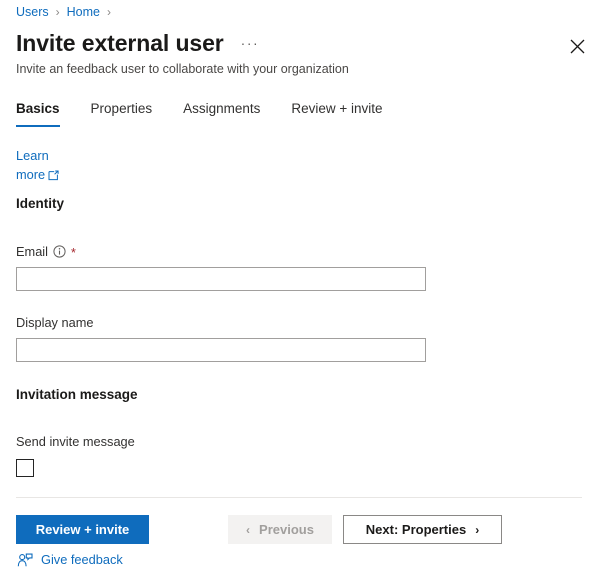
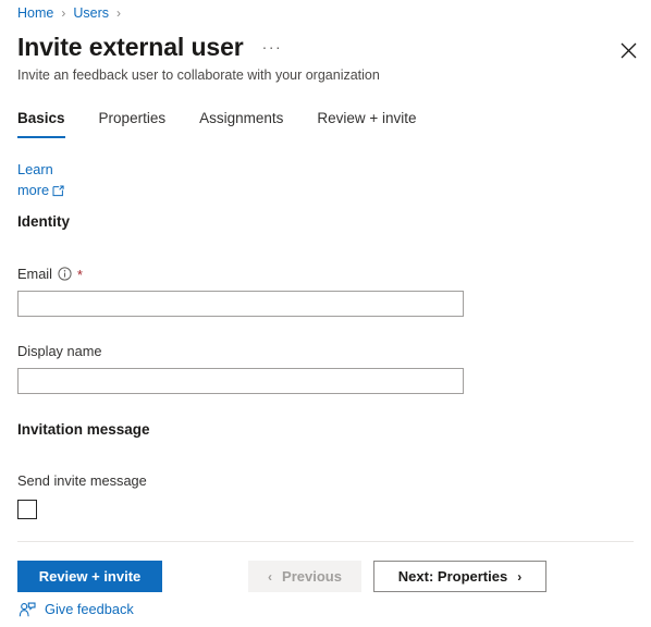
- Users
+ Home
  ›
- Home
+ Users
  ›
  Invite external user
  ···
  Invite an feedback user to collaborate with your organization
  Basics
  Properties
  Assignments
  Review + invite
  Learn more
  Identity
  Email
  *
  Display name
  Invitation message
  Send invite message
  Review + invite
  ‹
  Previous
  Next: Properties
  ›
  Give feedback
